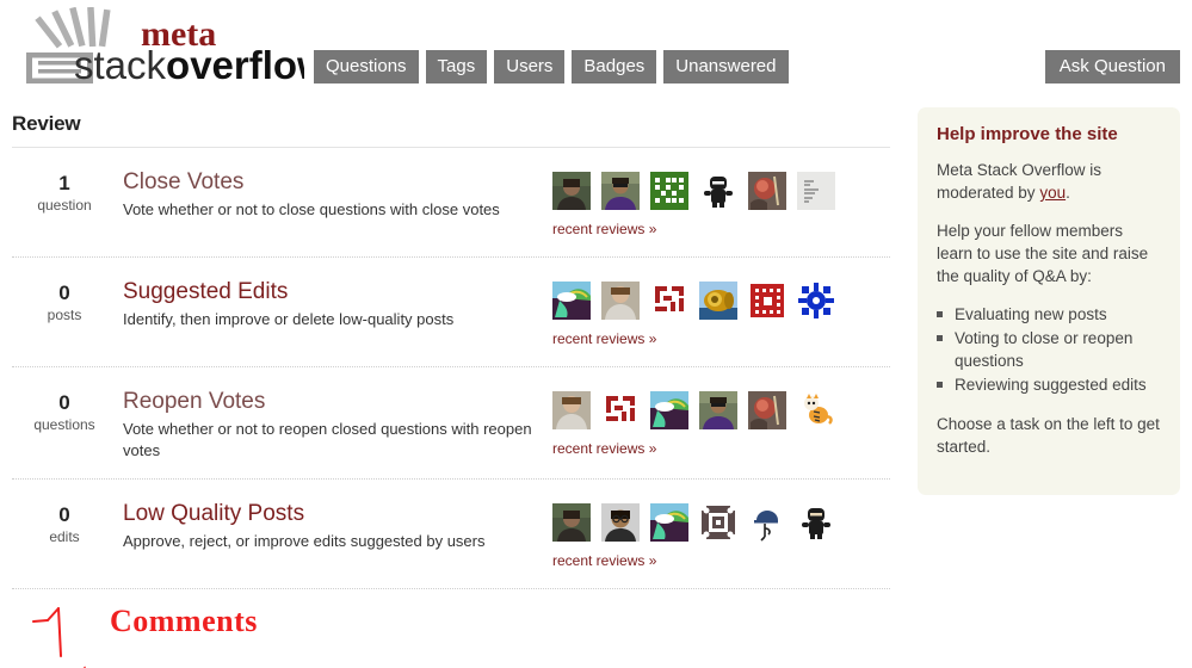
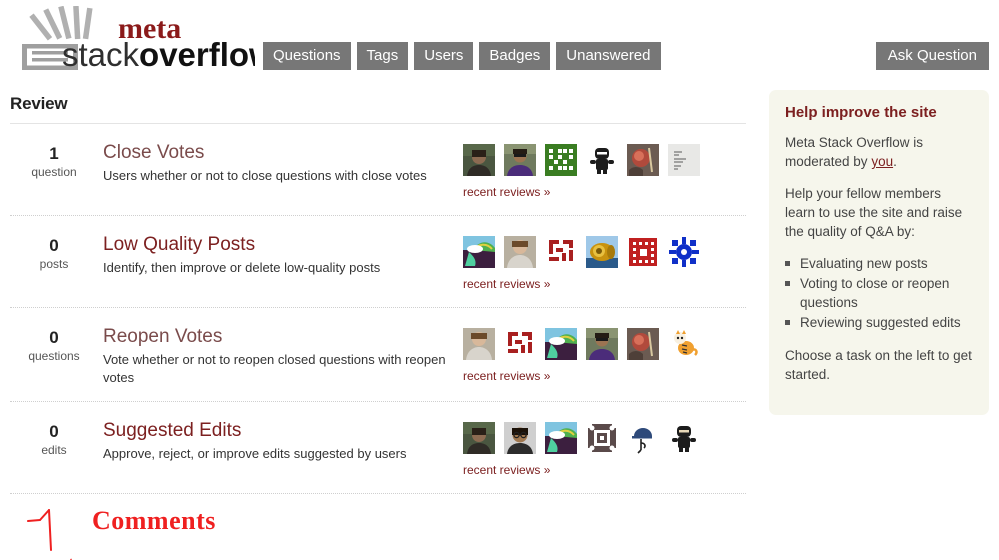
  meta
  stackoverflo
  Questions
  Tags
  Users
  Badges
  Unanswered
  Ask Question
  Review
  1
  question
  Close Votes
- Vote whether or not to close questions with close votes
+ Users whether or not to close questions with close votes
  recent reviews »
  0
  posts
- Suggested Edits
+ Low Quality Posts
  Identify, then improve or delete low-quality posts
  recent reviews »
  0
  questions
  Reopen Votes
  Vote whether or not to reopen closed questions with reopen votes
  recent reviews »
  0
  edits
- Low Quality Posts
+ Suggested Edits
  Approve, reject, or improve edits suggested by users
  recent reviews »
  Comments
  Help improve the site
  Meta Stack Overflow is moderated by you.
  Help your fellow members learn to use the site and raise the quality of Q&A by:
  Evaluating new posts
  Voting to close or reopen questions
  Reviewing suggested edits
  Choose a task on the left to get started.
